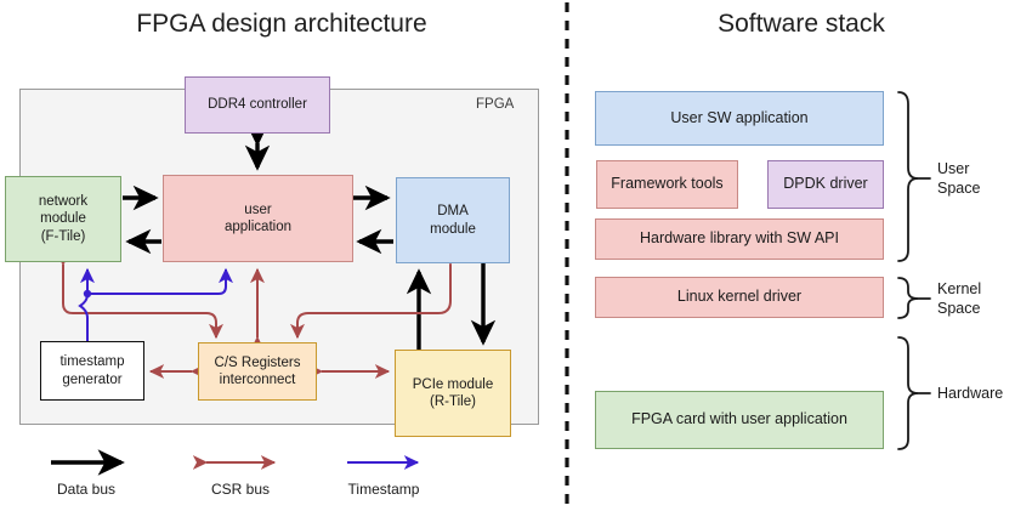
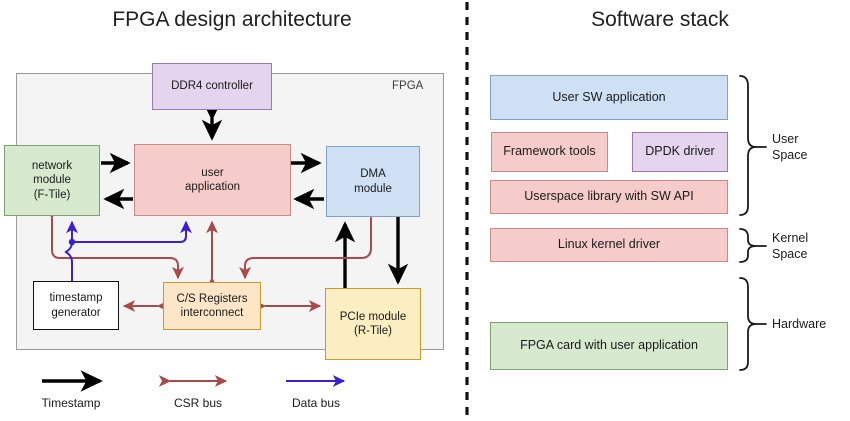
  FPGA design architecture
  Software stack
  FPGA
  DDR4 controller
  network
  module
  (F-Tile)
  user
  application
  DMA
  module
  timestamp
  generator
  C/S Registers
  interconnect
  PCIe module
  (R-Tile)
- Data bus
+ Timestamp
  CSR bus
- Timestamp
+ Data bus
  User SW application
  Framework tools
  DPDK driver
- Hardware library with SW API
+ Userspace library with SW API
  Linux kernel driver
  FPGA card with user application
  User
  Space
  Kernel
  Space
  Hardware
